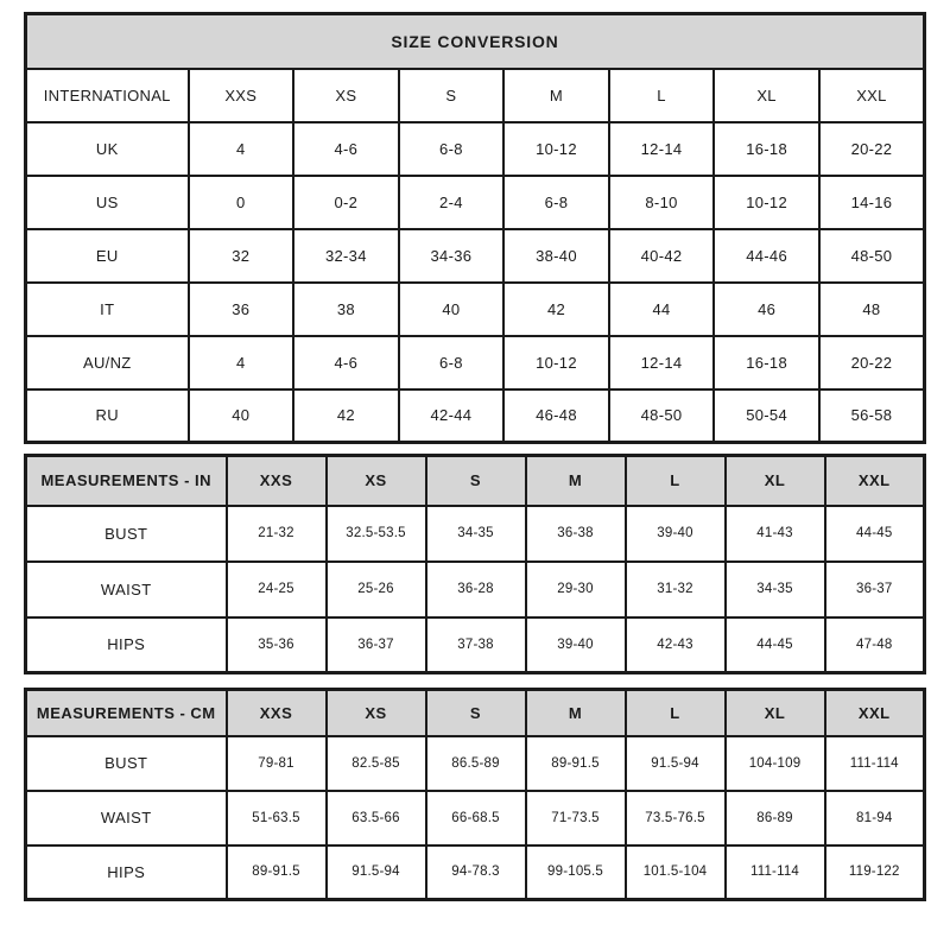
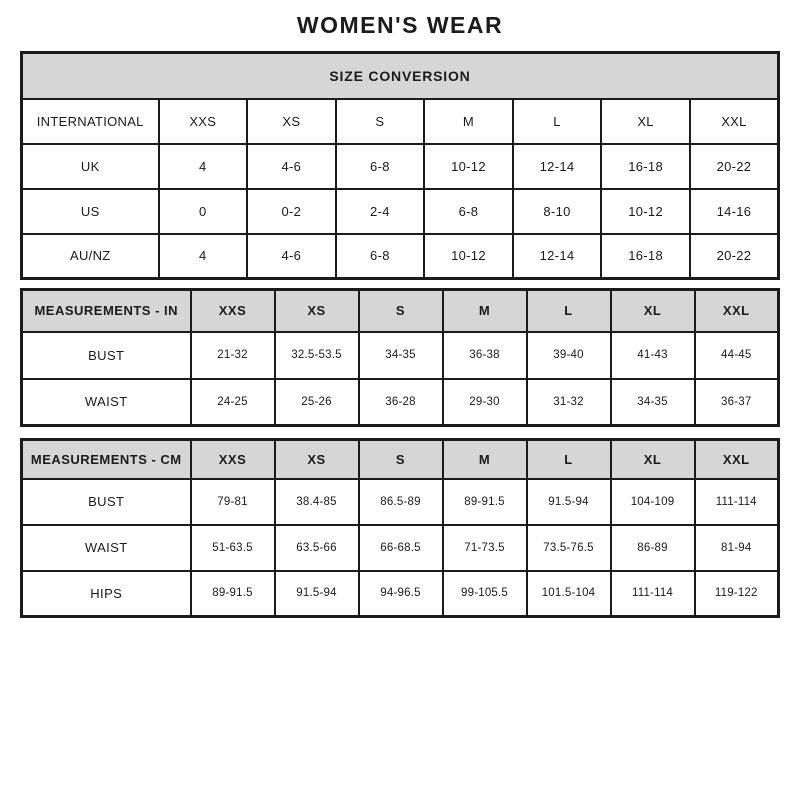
+ WOMEN'S WEAR
  SIZE CONVERSION
  INTERNATIONAL	XXS	XS	S	M	L	XL	XXL
  UK	4	4-6	6-8	10-12	12-14	16-18	20-22
  US	0	0-2	2-4	6-8	8-10	10-12	14-16
- EU	32	32-34	34-36	38-40	40-42	44-46	48-50
- IT	36	38	40	42	44	46	48
  AU/NZ	4	4-6	6-8	10-12	12-14	16-18	20-22
- RU	40	42	42-44	46-48	48-50	50-54	56-58
  MEASUREMENTS - IN	XXS	XS	S	M	L	XL	XXL
  BUST	21-32	32.5-53.5	34-35	36-38	39-40	41-43	44-45
  WAIST	24-25	25-26	36-28	29-30	31-32	34-35	36-37
- HIPS	35-36	36-37	37-38	39-40	42-43	44-45	47-48
  MEASUREMENTS - CM	XXS	XS	S	M	L	XL	XXL
- BUST	79-81	82.5-85	86.5-89	89-91.5	91.5-94	104-109	111-114
+ BUST	79-81	38.4-85	86.5-89	89-91.5	91.5-94	104-109	111-114
  WAIST	51-63.5	63.5-66	66-68.5	71-73.5	73.5-76.5	86-89	81-94
- HIPS	89-91.5	91.5-94	94-78.3	99-105.5	101.5-104	111-114	119-122
+ HIPS	89-91.5	91.5-94	94-96.5	99-105.5	101.5-104	111-114	119-122
